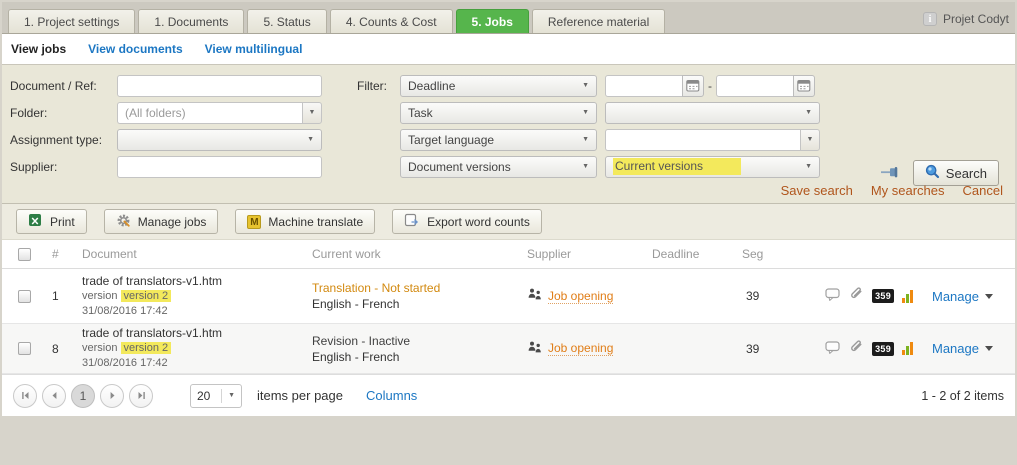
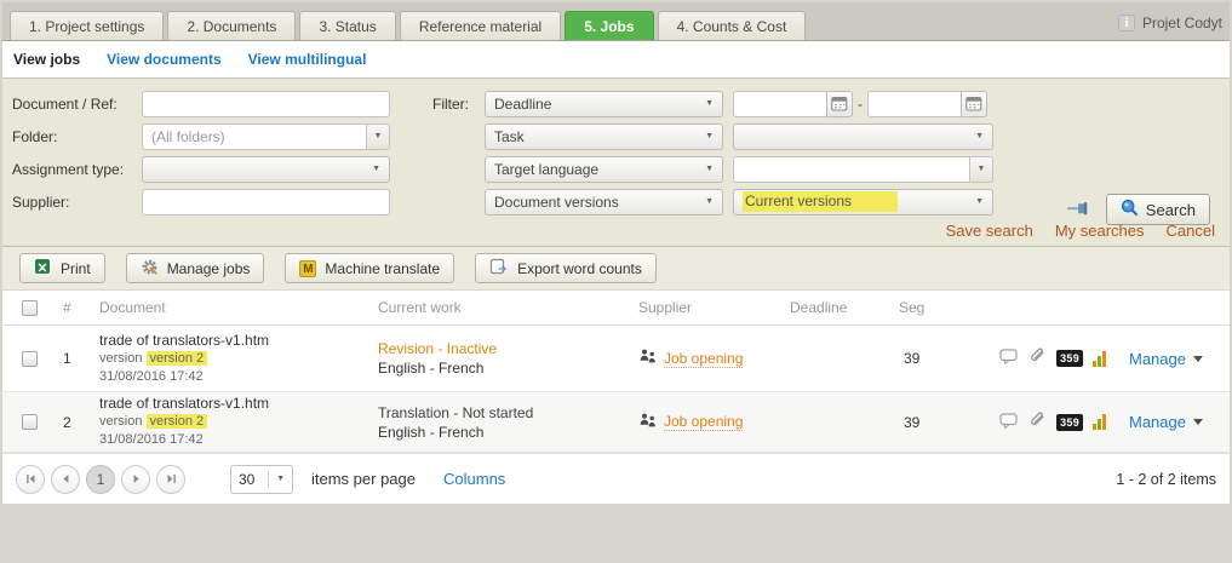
  1. Project settings
- 1. Documents
+ 2. Documents
- 5. Status
+ 3. Status
- 4. Counts & Cost
+ Reference material
  5. Jobs
- Reference material
+ 4. Counts & Cost
  i
  Projet Codyt
  View jobs
  View documents
  View multilingual
  Document / Ref:
  Filter:
  Deadline
  -
  Folder:
  (All folders)
  Task
  Assignment type:
  Target language
  Supplier:
  Document versions
  Current versions
  Search
  Save search
  My searches
  Cancel
  Print
  Manage jobs
  M
  Machine translate
  Export word counts
  #
  Document
  Current work
  Supplier
  Deadline
  Seg
  1
  trade of translators-v1.htm
  version version 2
  31/08/2016 17:42
- Translation - Not started
+ Revision - Inactive
  English - French
  Job opening
  39
  359
  Manage
- 8
+ 2
  trade of translators-v1.htm
  version version 2
  31/08/2016 17:42
- Revision - Inactive
+ Translation - Not started
  English - French
  Job opening
  39
  359
  Manage
  1
- 20
+ 30
  items per page
  Columns
  1 - 2 of 2 items
